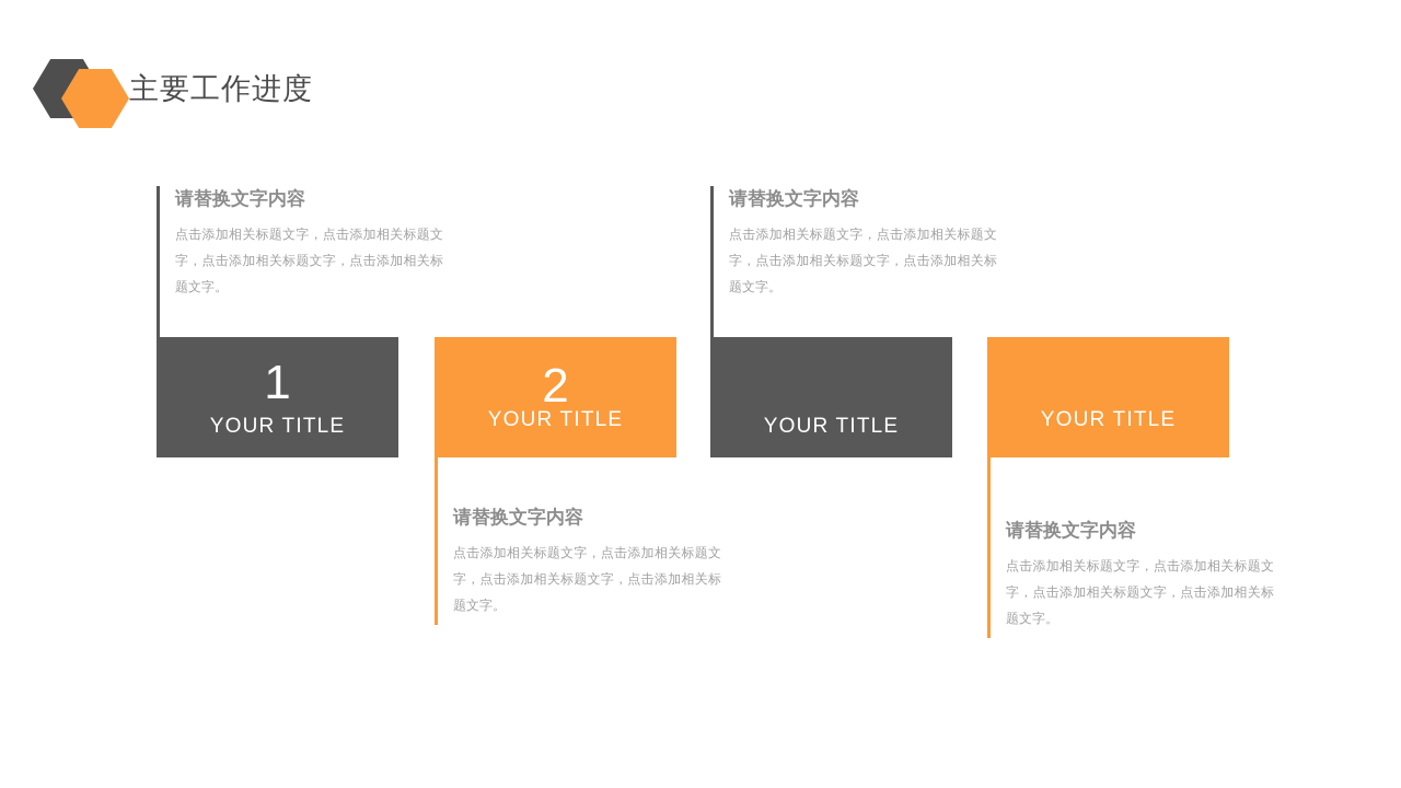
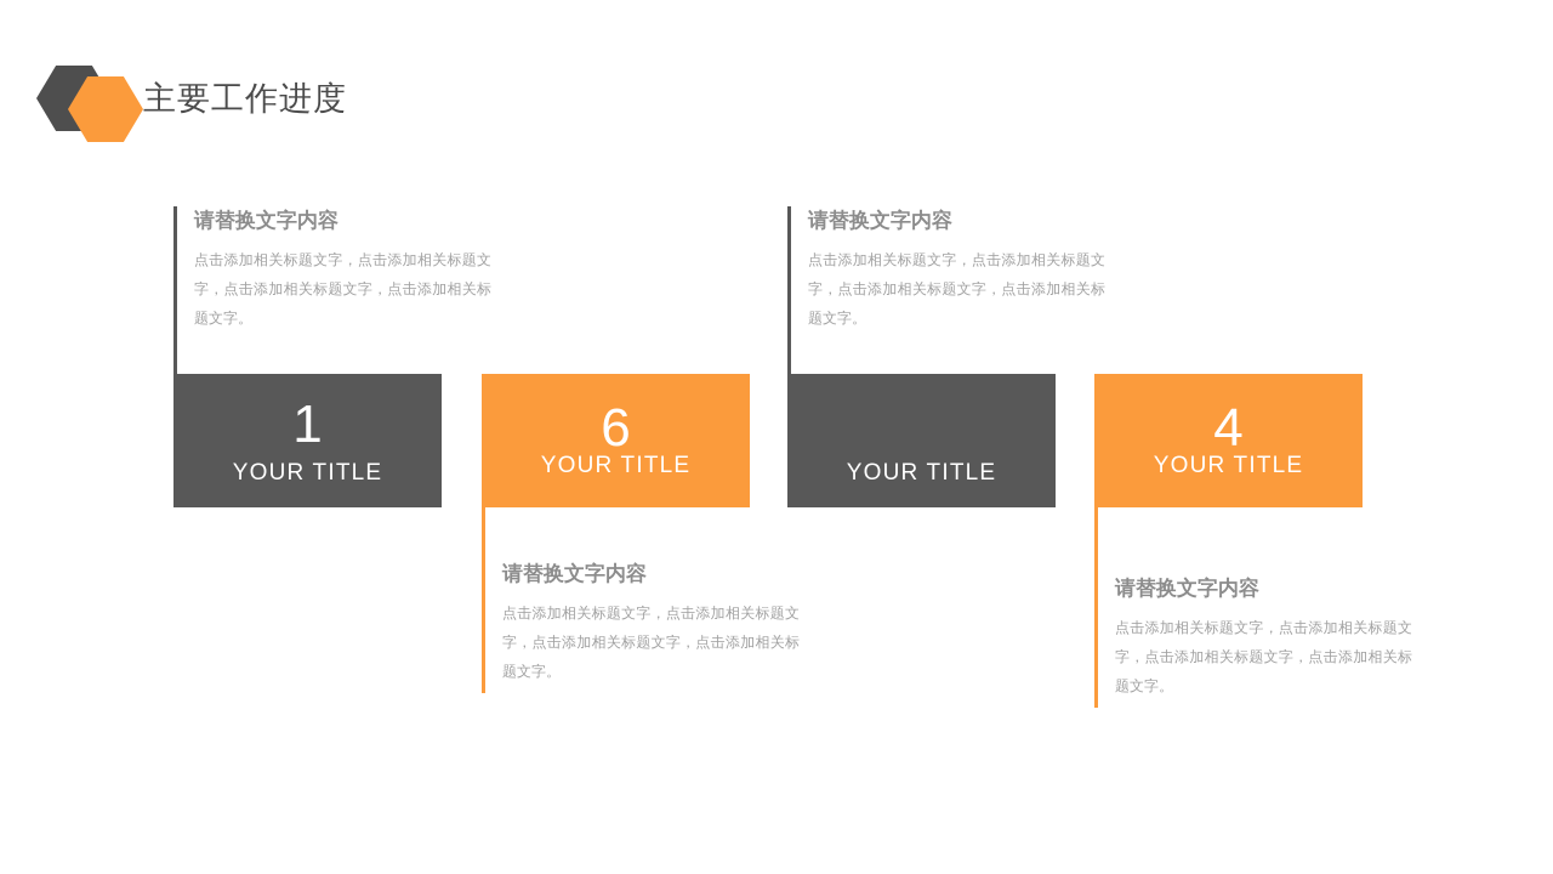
  主要工作进度
  请替换文字内容
  点击添加相关标题文字，点击添加相关标题文字，点击添加相关标题文字，点击添加相关标题文字。
  1
  YOUR TITLE
- 2
+ 6
  YOUR TITLE
  请替换文字内容
  点击添加相关标题文字，点击添加相关标题文字，点击添加相关标题文字，点击添加相关标题文字。
  请替换文字内容
  点击添加相关标题文字，点击添加相关标题文字，点击添加相关标题文字，点击添加相关标题文字。
  YOUR TITLE
+ 4
  YOUR TITLE
  请替换文字内容
  点击添加相关标题文字，点击添加相关标题文字，点击添加相关标题文字，点击添加相关标题文字。
